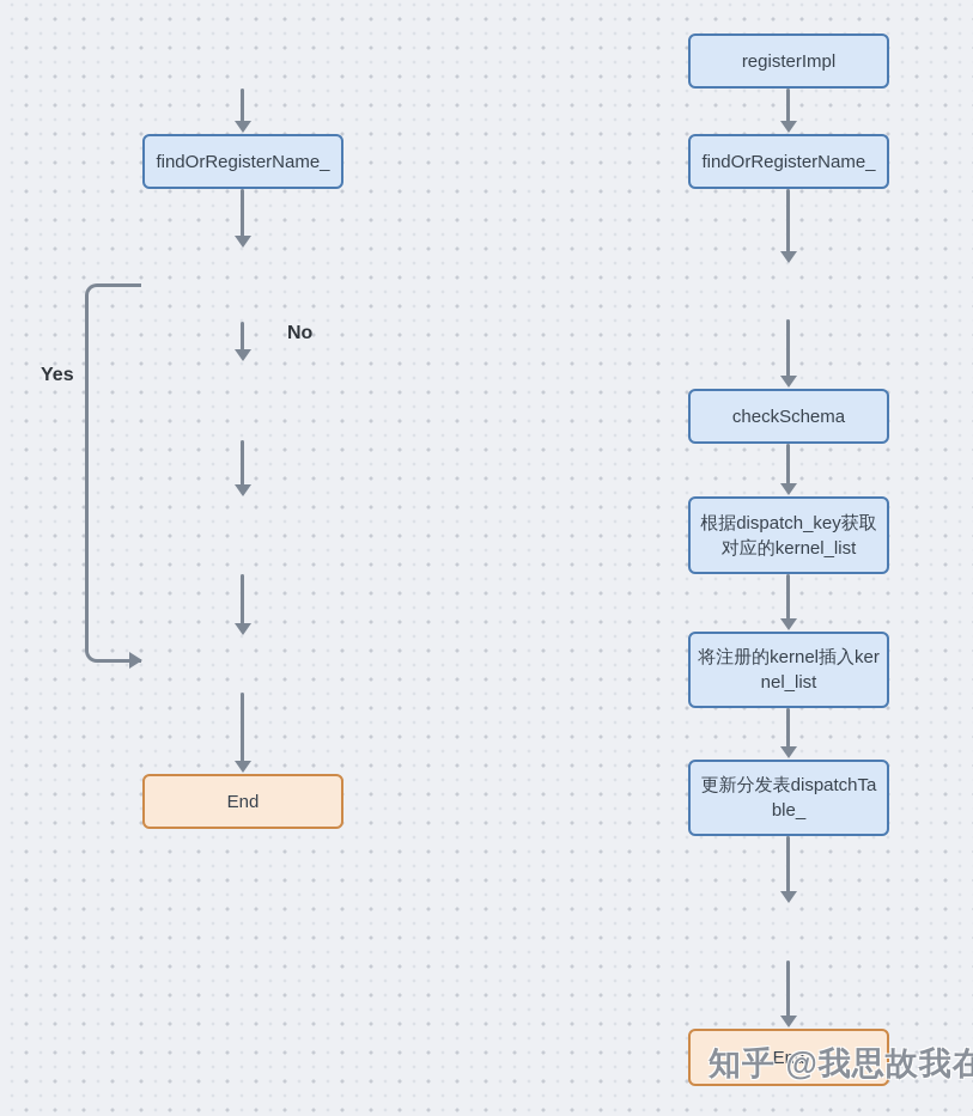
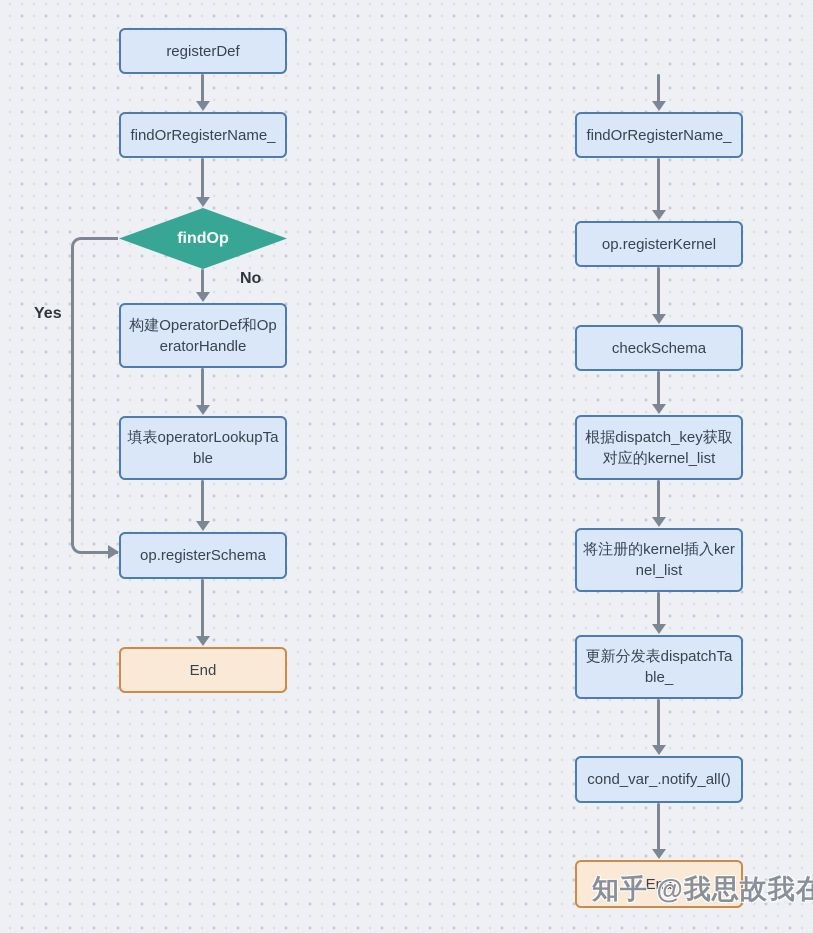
+ registerDef
  findOrRegisterName_
+ findOp
+ 构建OperatorDef和OperatorHandle
+ 填表operatorLookupTable
+ op.registerSchema
  End
  Yes
  No
- registerImpl
  findOrRegisterName_
+ op.registerKernel
  checkSchema
  根据dispatch_key获取对应的kernel_list
  将注册的kernel插入kernel_list
  更新分发表dispatchTable_
+ cond_var_.notify_all()
  End
  知乎 @我思故我在
